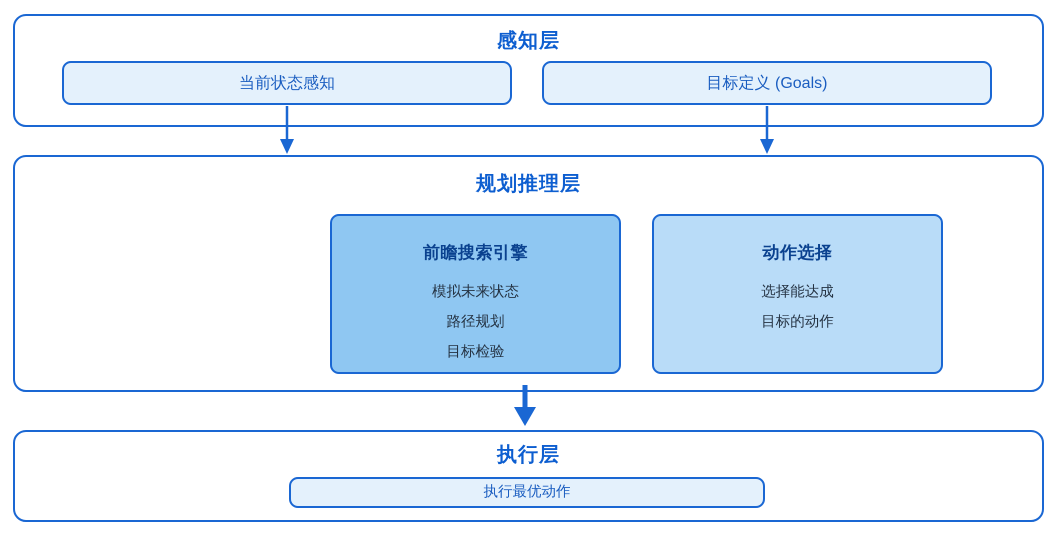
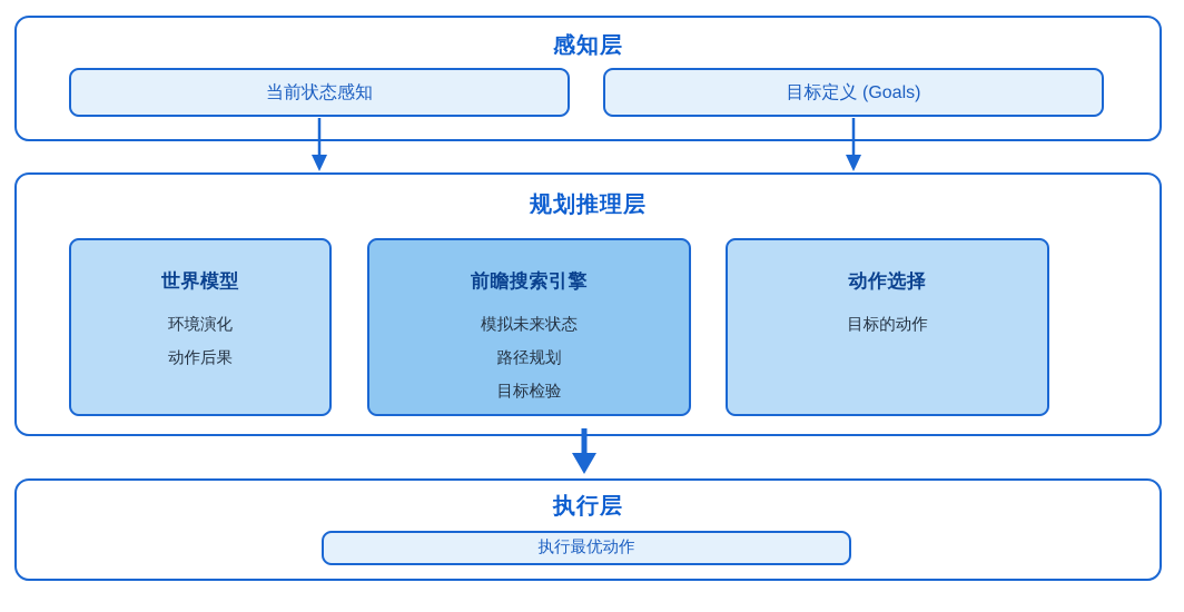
  感知层
  当前状态感知
  目标定义 (Goals)
  规划推理层
+ 世界模型
+ 环境演化
+ 动作后果
  前瞻搜索引擎
  模拟未来状态
  路径规划
  目标检验
  动作选择
- 选择能达成
  目标的动作
  执行层
  执行最优动作
